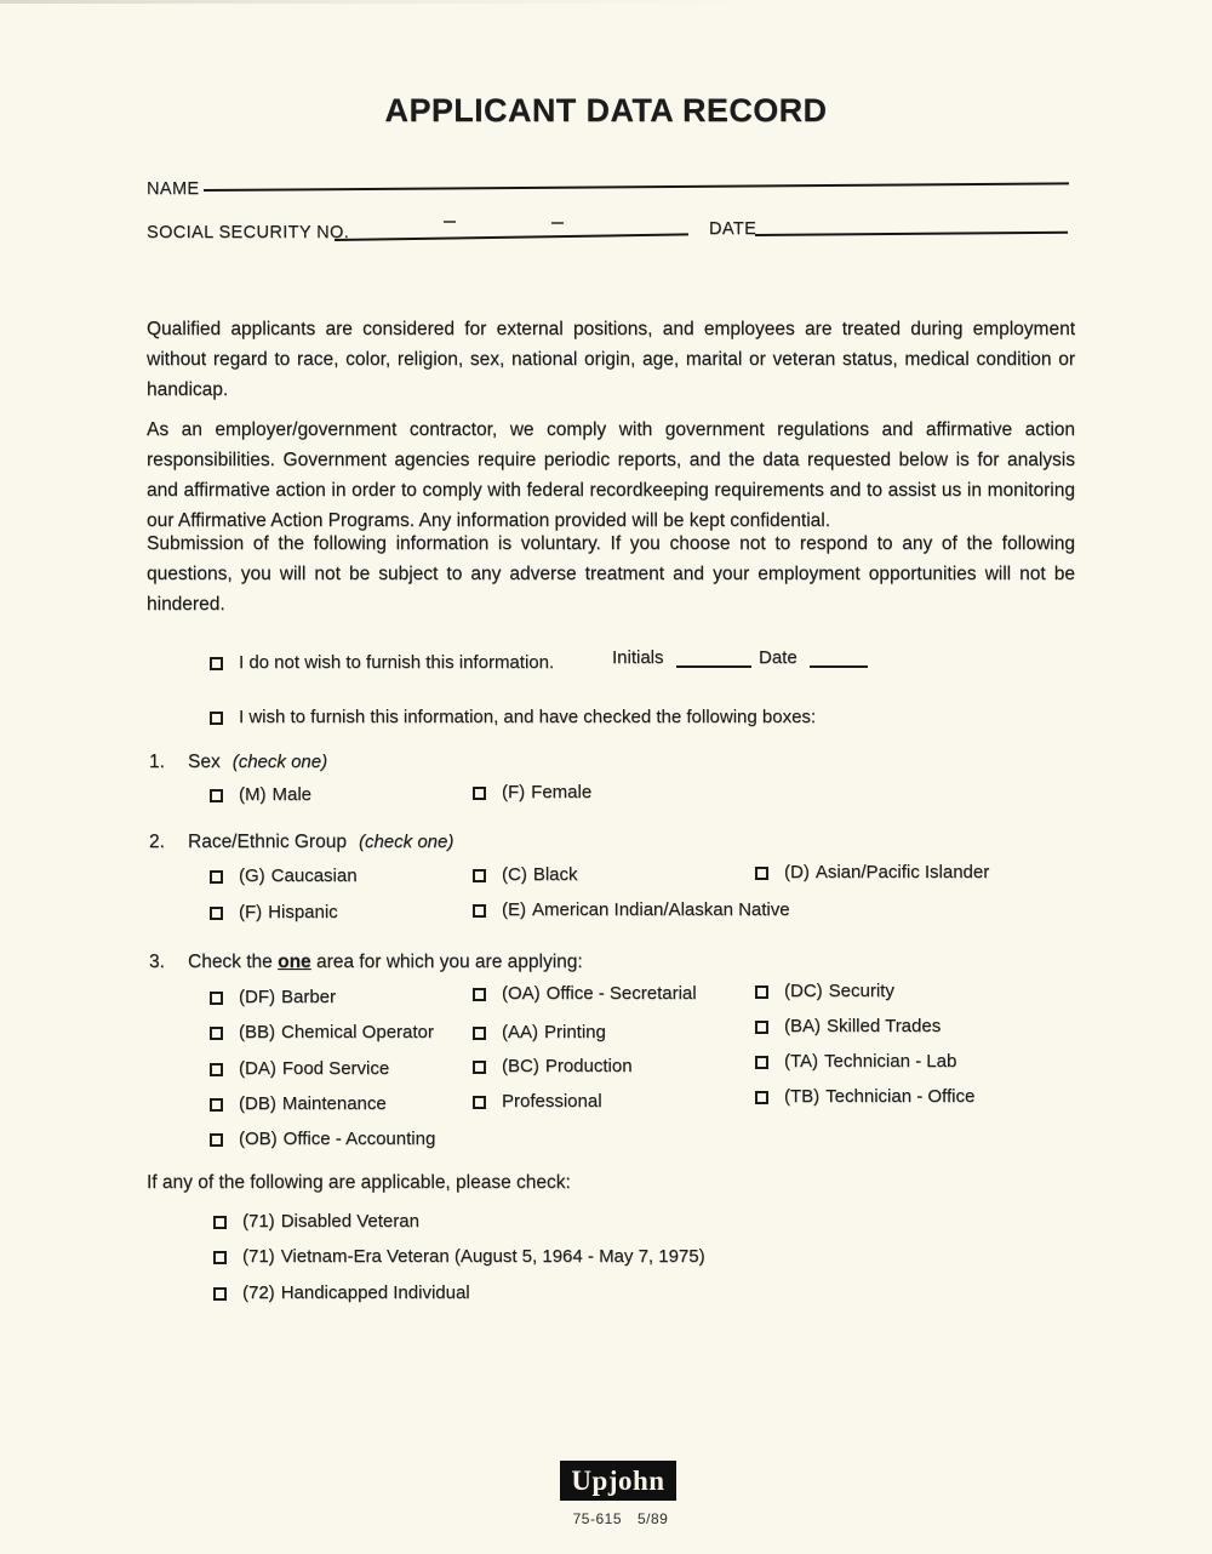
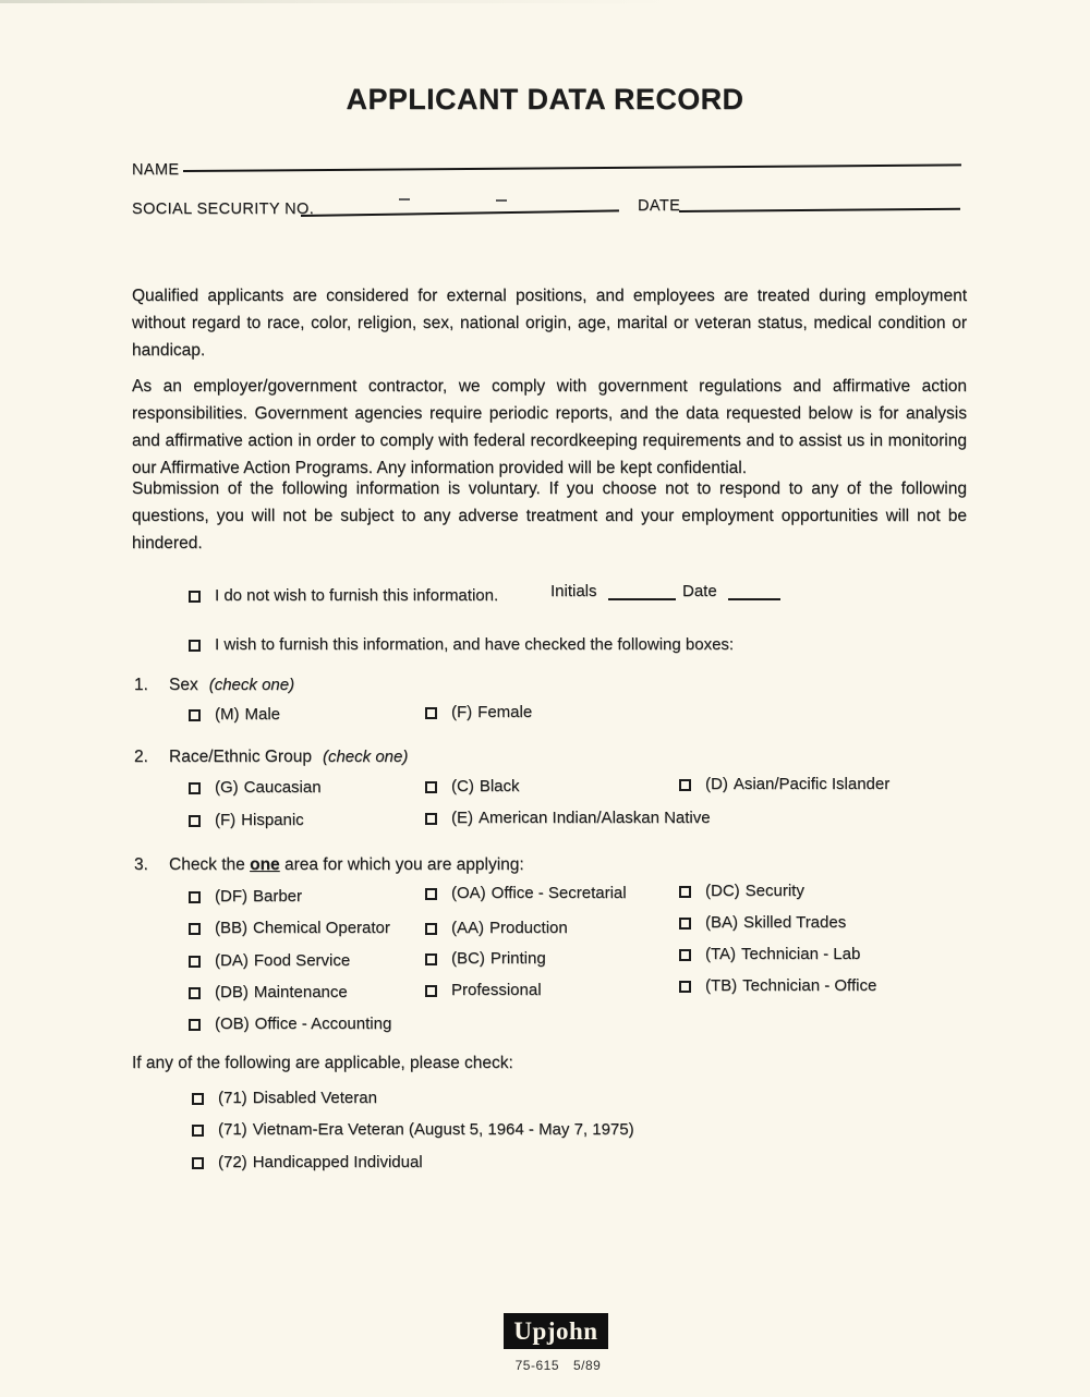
  APPLICANT DATA RECORD
  NAME
  SOCIAL SECURITY NO.
  DATE
  Qualified applicants are considered for external positions, and employees are treated during employment without regard to race, color, religion, sex, national origin, age, marital or veteran status, medical condition or handicap.
  As an employer/government contractor, we comply with government regulations and affirmative action responsibilities. Government agencies require periodic reports, and the data requested below is for analysis and affirmative action in order to comply with federal recordkeeping requirements and to assist us in monitoring our Affirmative Action Programs. Any information provided will be kept confidential.
  Submission of the following information is voluntary. If you choose not to respond to any of the following questions, you will not be subject to any adverse treatment and your employment opportunities will not be hindered.
  I do not wish to furnish this information.
  Initials
  Date
  I wish to furnish this information, and have checked the following boxes:
  1.
  Sex
  (check one)
  (M)
  Male
  (F)
  Female
  2.
  Race/Ethnic Group
  (check one)
  (G)
  Caucasian
  (C)
  Black
  (D)
  Asian/Pacific Islander
  (F)
  Hispanic
  (E)
  American Indian/Alaskan Native
  3.
  Check the one area for which you are applying:
  (DF)
  Barber
  (BB)
  Chemical Operator
  (DA)
  Food Service
  (DB)
  Maintenance
  (OB)
  Office - Accounting
  (OA)
  Office - Secretarial
  (AA)
- Printing
+ Production
  (BC)
- Production
+ Printing
  Professional
  (DC)
  Security
  (BA)
  Skilled Trades
  (TA)
  Technician - Lab
  (TB)
  Technician - Office
  If any of the following are applicable, please check:
  (71)
  Disabled Veteran
  (71)
  Vietnam-Era Veteran (August 5, 1964 - May 7, 1975)
  (72)
  Handicapped Individual
  Upjohn
  75-615
  5/89
